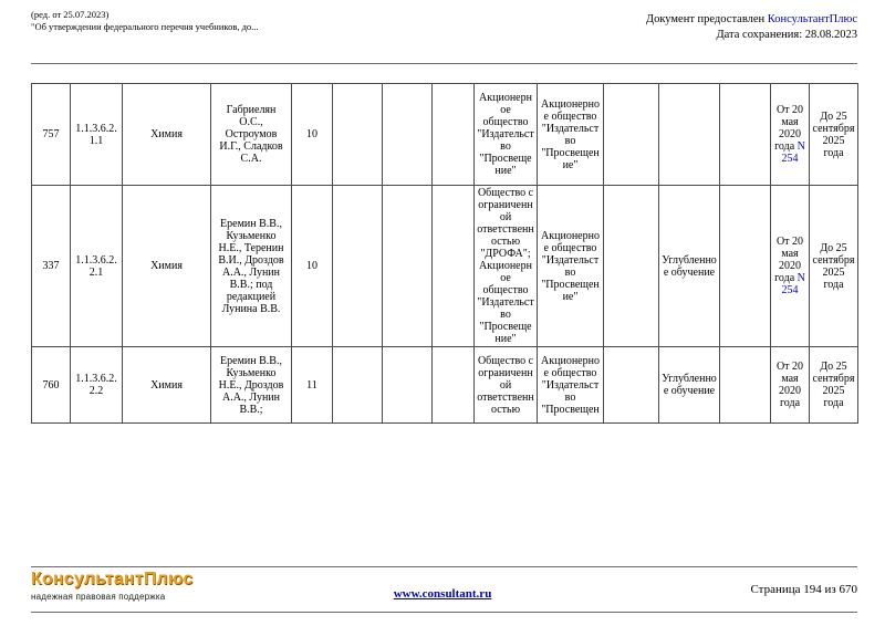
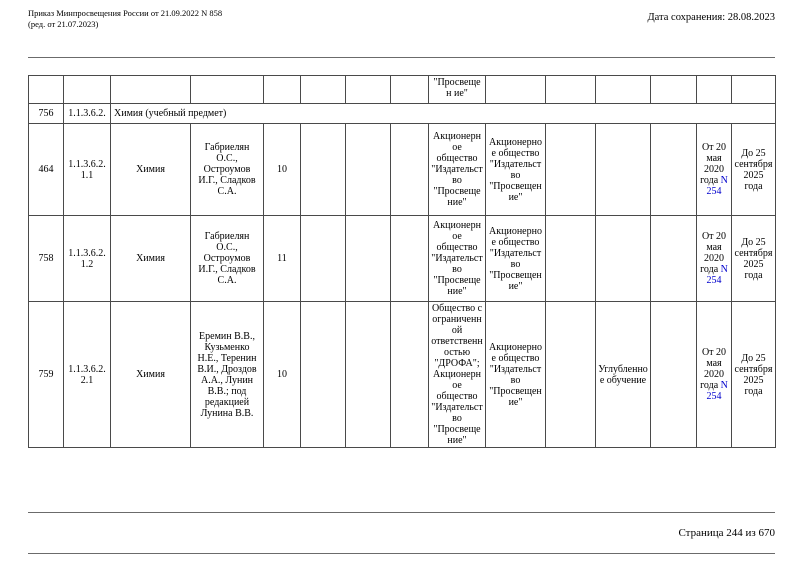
+ Приказ Минпросвещения России от 21.09.2022 N 858
- (ред. от 25.07.2023)
+ (ред. от 21.07.2023)
- "Об утверждении федерального перечня учебников, до...
- Документ предоставлен КонсультантПлюс
  Дата сохранения: 28.08.2023
+ 								"Просвещен ие"
+ 756	1.1.3.6.2.	Химия (учебный предмет)
- 757	1.1.3.6.2.1.1	Химия	Габриелян О.С., Остроумов И.Г., Сладков С.А.	10				Акционерное общество "Издательство "Просвещение"	Акционерное общество "Издательство "Просвещение"				От 20 мая 2020 года N 254	До 25 сентября 2025 года
+ 464	1.1.3.6.2.1.1	Химия	Габриелян О.С., Остроумов И.Г., Сладков С.А.	10				Акционерное общество "Издательство "Просвещение"	Акционерное общество "Издательство "Просвещение"				От 20 мая 2020 года N 254	До 25 сентября 2025 года
+ 758	1.1.3.6.2.1.2	Химия	Габриелян О.С., Остроумов И.Г., Сладков С.А.	11				Акционерное общество "Издательство "Просвещение"	Акционерное общество "Издательство "Просвещение"				От 20 мая 2020 года N 254	До 25 сентября 2025 года
- 337	1.1.3.6.2.2.1	Химия	Еремин В.В., Кузьменко Н.Е., Теренин В.И., Дроздов А.А., Лунин В.В.; под редакцией Лунина В.В.	10				Общество с ограниченной ответственностью "ДРОФА"; Акционерное общество "Издательство "Просвещение"	Акционерное общество "Издательство "Просвещение"		Углубленное обучение		От 20 мая 2020 года N 254	До 25 сентября 2025 года
+ 759	1.1.3.6.2.2.1	Химия	Еремин В.В., Кузьменко Н.Е., Теренин В.И., Дроздов А.А., Лунин В.В.; под редакцией Лунина В.В.	10				Общество с ограниченной ответственностью "ДРОФА"; Акционерное общество "Издательство "Просвещение"	Акционерное общество "Издательство "Просвещение"		Углубленное обучение		От 20 мая 2020 года N 254	До 25 сентября 2025 года
- 760	1.1.3.6.2.2.2	Химия	Еремин В.В., Кузьменко Н.Е., Дроздов А.А., Лунин В.В.;	11				Общество с ограниченной ответственностью	Акционерное общество "Издательство "Просвещен		Углубленное обучение		От 20 мая 2020 года	До 25 сентября 2025 года
- КонсультантПлюс
- надежная правовая поддержка
- www.consultant.ru
- Страница 194 из 670
+ Страница 244 из 670
